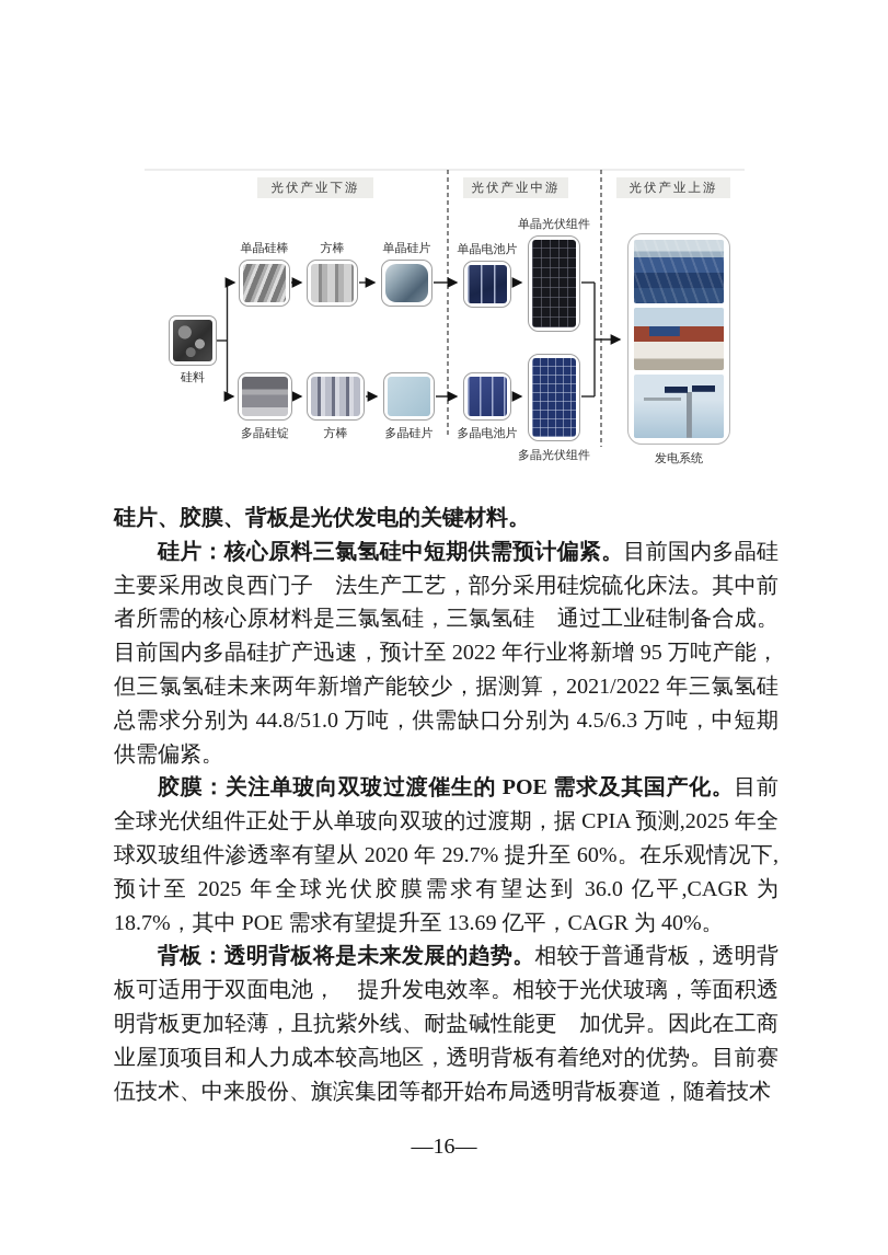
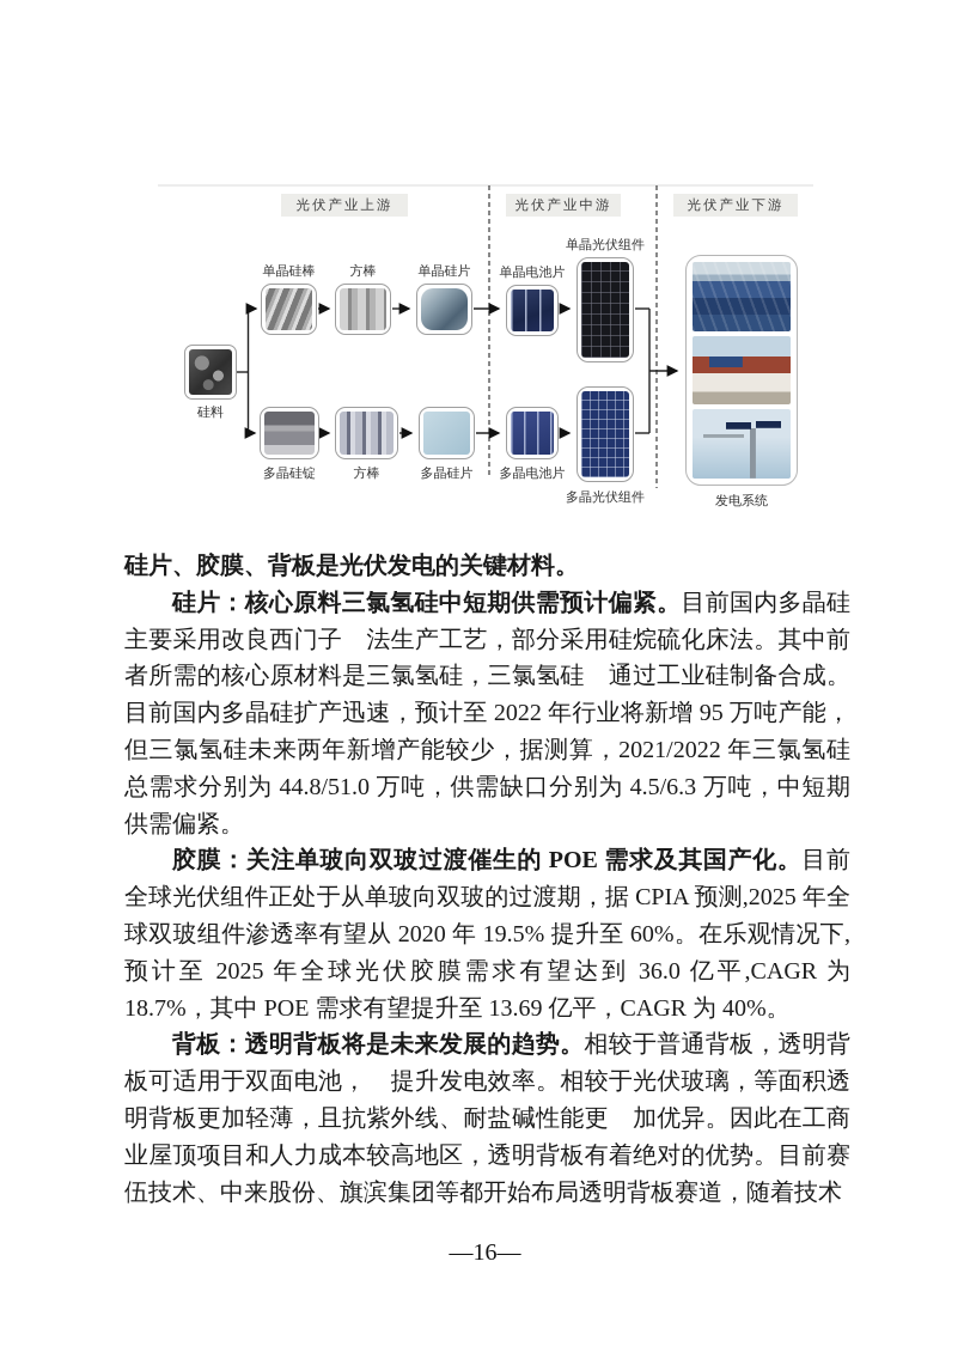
- 光伏产业下游
+ 光伏产业上游
  光伏产业中游
- 光伏产业上游
+ 光伏产业下游
  硅料
  单晶硅棒
  方棒
  单晶硅片
  单晶电池片
  单晶光伏组件
  多晶硅锭
  方棒
  多晶硅片
  多晶电池片
  多晶光伏组件
  发电系统
  硅片、胶膜、背板是光伏发电的关键材料。
  硅片：核心原料三氯氢硅中短期供需预计偏紧。目前国内多晶硅主要采用改良西门子 法生产工艺，部分采用硅烷硫化床法。其中前者所需的核心原材料是三氯氢硅，三氯氢硅 通过工业硅制备合成。目前国内多晶硅扩产迅速，预计至 2022 年行业将新增 95 万吨产能，但三氯氢硅未来两年新增产能较少，据测算，2021/2022 年三氯氢硅总需求分别为 44.8/51.0 万吨，供需缺口分别为 4.5/6.3 万吨，中短期供需偏紧。
- 胶膜：关注单玻向双玻过渡催生的 POE 需求及其国产化。目前全球光伏组件正处于从单玻向双玻的过渡期，据 CPIA 预测,2025 年全球双玻组件渗透率有望从 2020 年 29.7% 提升至 60%。在乐观情况下,预计至 2025 年全球光伏胶膜需求有望达到 36.0 亿平,CAGR 为 18.7%，其中 POE 需求有望提升至 13.69 亿平，CAGR 为 40%。
+ 胶膜：关注单玻向双玻过渡催生的 POE 需求及其国产化。目前全球光伏组件正处于从单玻向双玻的过渡期，据 CPIA 预测,2025 年全球双玻组件渗透率有望从 2020 年 19.5% 提升至 60%。在乐观情况下,预计至 2025 年全球光伏胶膜需求有望达到 36.0 亿平,CAGR 为 18.7%，其中 POE 需求有望提升至 13.69 亿平，CAGR 为 40%。
  背板：透明背板将是未来发展的趋势。相较于普通背板，透明背板可适用于双面电池， 提升发电效率。相较于光伏玻璃，等面积透明背板更加轻薄，且抗紫外线、耐盐碱性能更 加优异。因此在工商业屋顶项目和人力成本较高地区，透明背板有着绝对的优势。目前赛伍技术、中来股份、旗滨集团等都开始布局透明背板赛道，随着技术
  —16—
